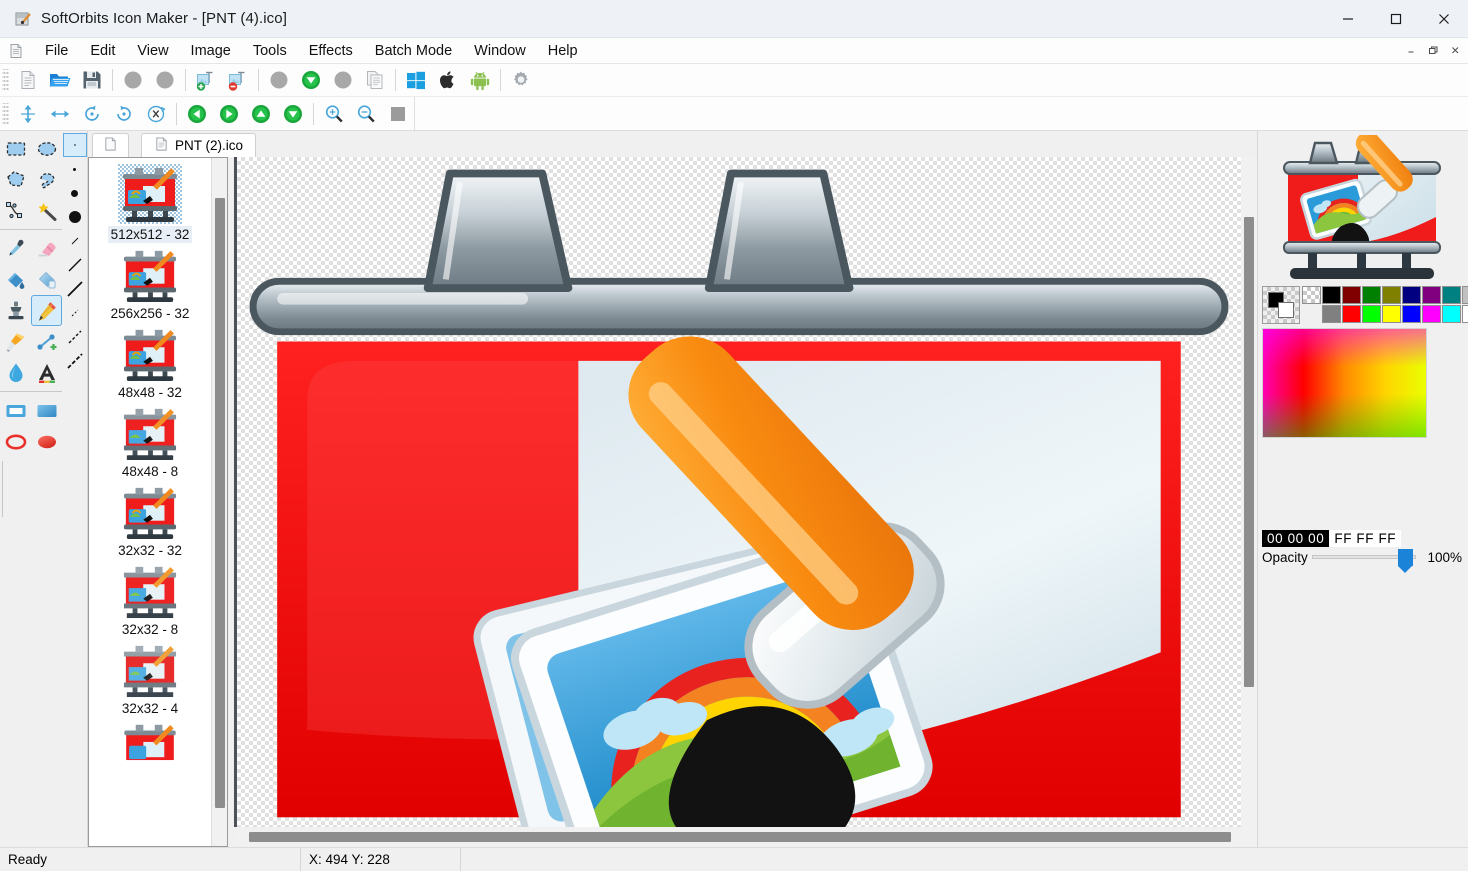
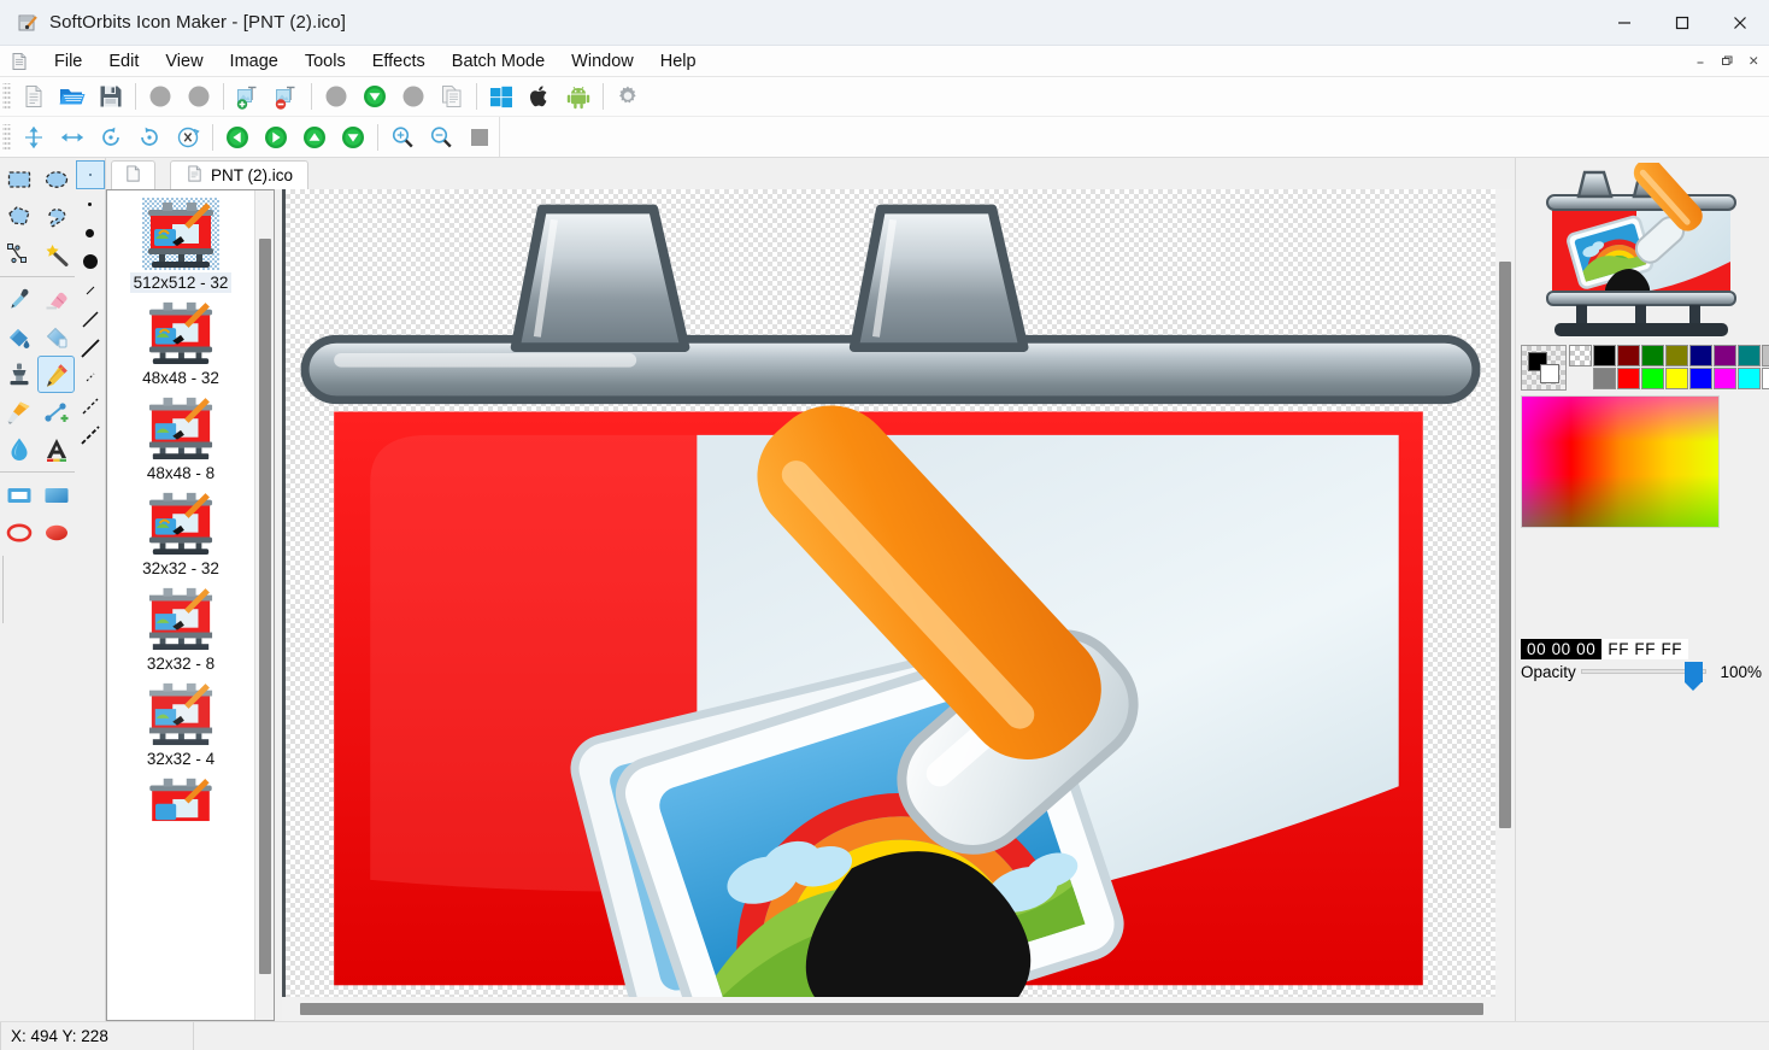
- SoftOrbits Icon Maker - [PNT (4).ico]
+ SoftOrbits Icon Maker - [PNT (2).ico]
  File
  Edit
  View
  Image
  Tools
  Effects
  Batch Mode
  Window
  Help
  PNT (2).ico
  512x512 - 32
- 256x256 - 32
  48x48 - 32
  48x48 - 8
  32x32 - 32
  32x32 - 8
  32x32 - 4
  00 00 00
  FF FF FF
  Opacity
  100%
- Ready
  X: 494 Y: 228
